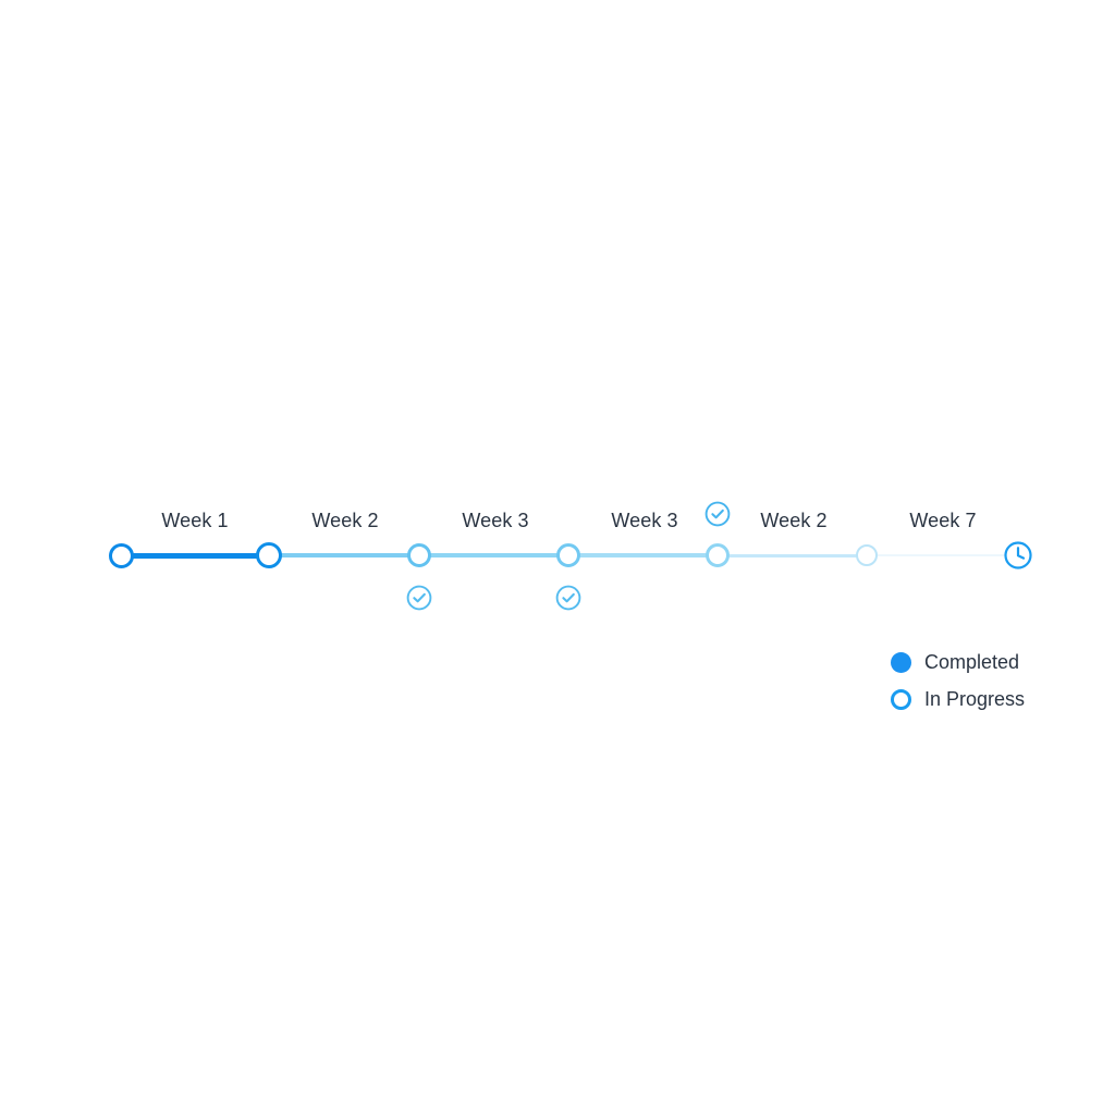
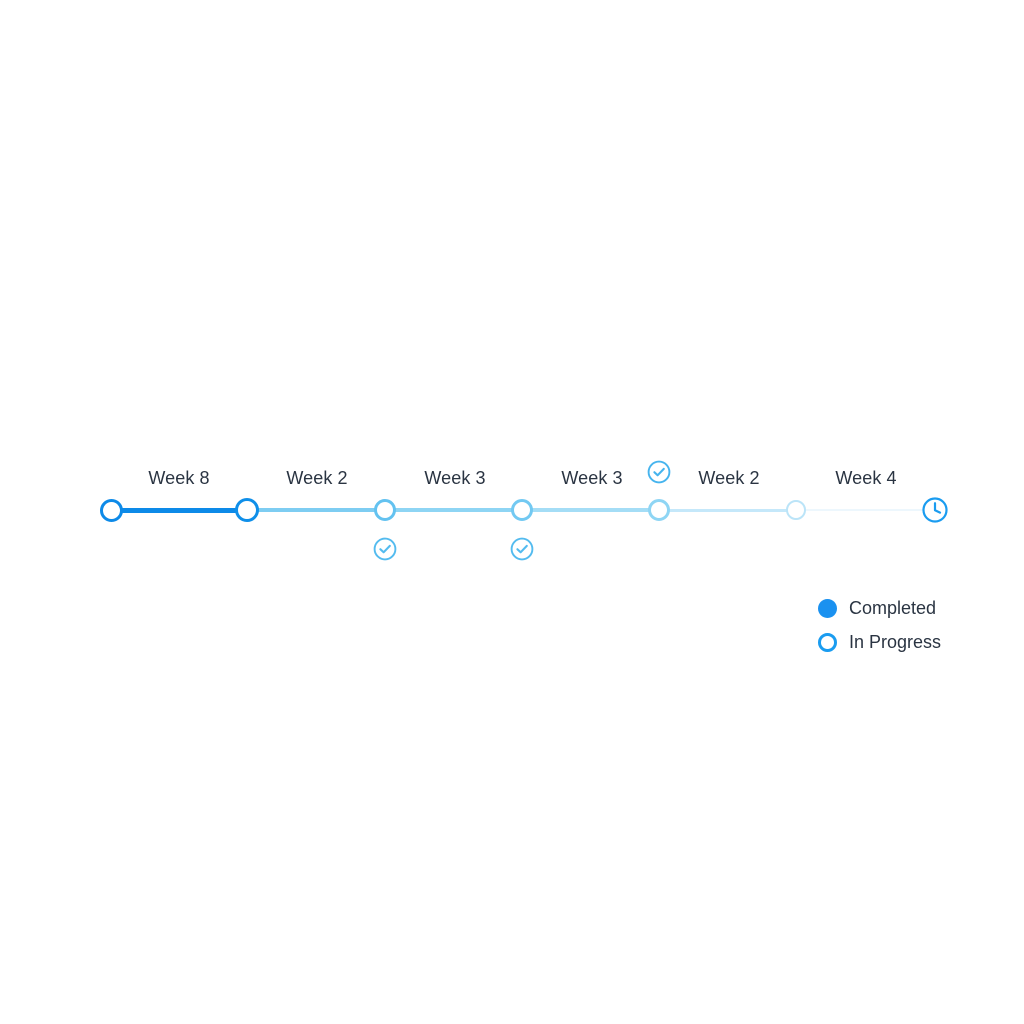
- Week 1
+ Week 8
  Week 2
  Week 3
  Week 3
  Week 2
- Week 7
+ Week 4
  Completed
  In Progress
